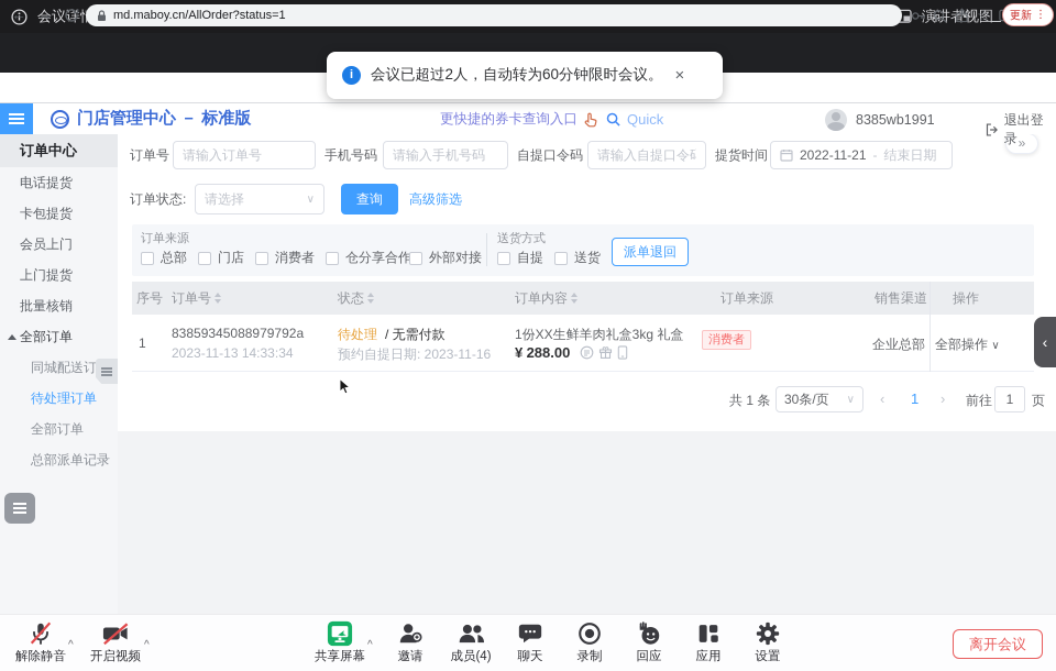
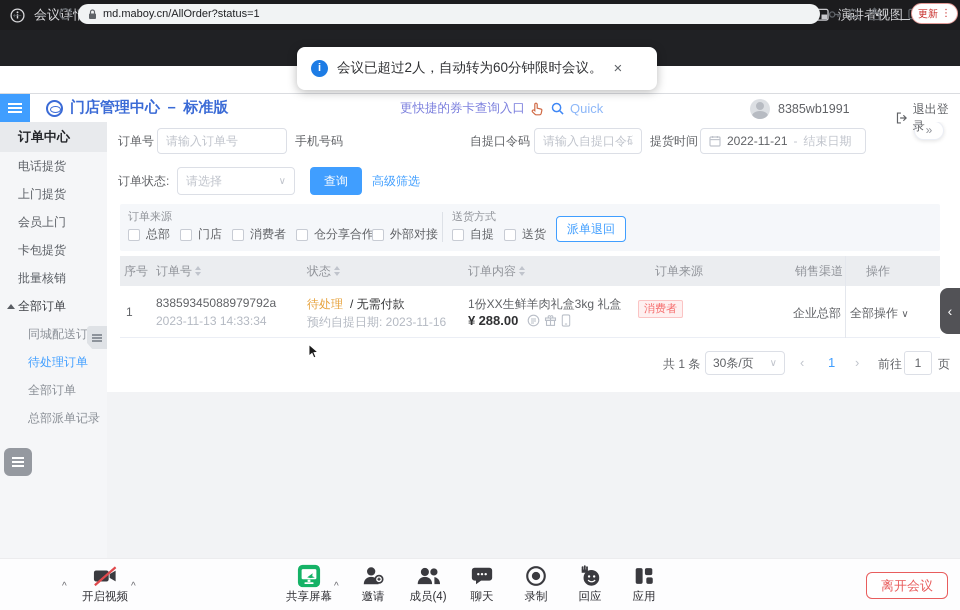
  会议详
  演者视图
  ∨
  ←
  →
  md.maboy.cn/AllOrder?status=1
  ☆
  更新
  ⋮
  i
  会议已超过2人，自动转为60分钟限时会议。
  ×
  门店管理中心 － 标准版
  更快捷的券卡查询入口
  Quick
  8385wb1991
  退出登录
  订单中心
  电话提货
- 卡包提货
+ 上门提货
  会员上门
- 上门提货
+ 卡包提货
  批量核销
  全部订单
  同城配送订
  待处理订单
  全部订单
  总部派单记录
  订单号
  请输入订单号
  手机号码
- 请输入手机号码
  自提口令码
  请输入自提口令码
  提货时间
  2022-11-21
  -
  结束日期
  »
  订单状态:
  请选择
  ∨
  查询
  高级筛选
  订单来源
  总部
  门店
  消费者
  仓分享合作
  外部对接
  送货方式
  自提
  送货
  派单退回
  序号
  订单号
  状态
  订单内容
  订单来源
  销售渠道
  操作
  1
  83859345088979792a
  2023-11-13 14:33:34
  待处理
  / 无需付款
  预约自提日期: 2023-11-16
  1份XX生鲜羊肉礼盒3kg 礼盒
  ¥ 288.00
  消费者
  企业总部
  全部操作 ∨
  共 1 条
  30条/页
  ∨
  ‹
  1
  ›
  前往
  1
  页
  ‹
- 解除静音
  ^
  开启视频
  ^
  共享屏幕
  ^
  邀请
  成员(4)
  聊天
  录制
  回应
  应用
- 设置
  离开会议
